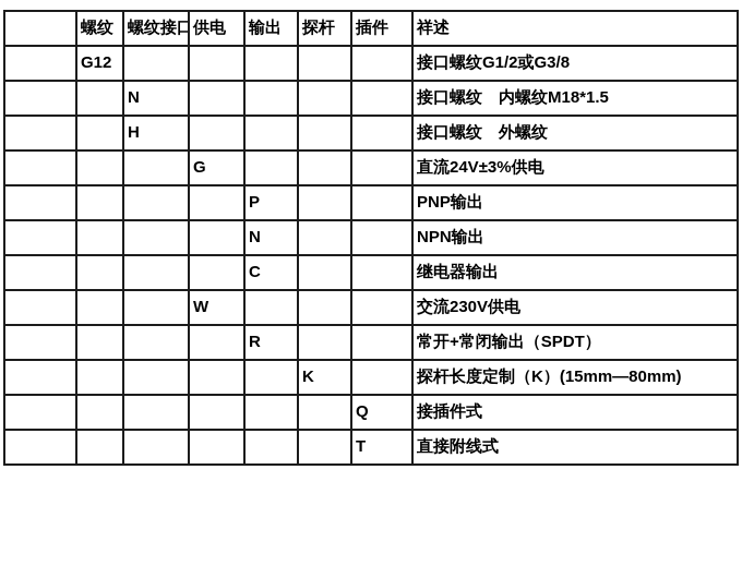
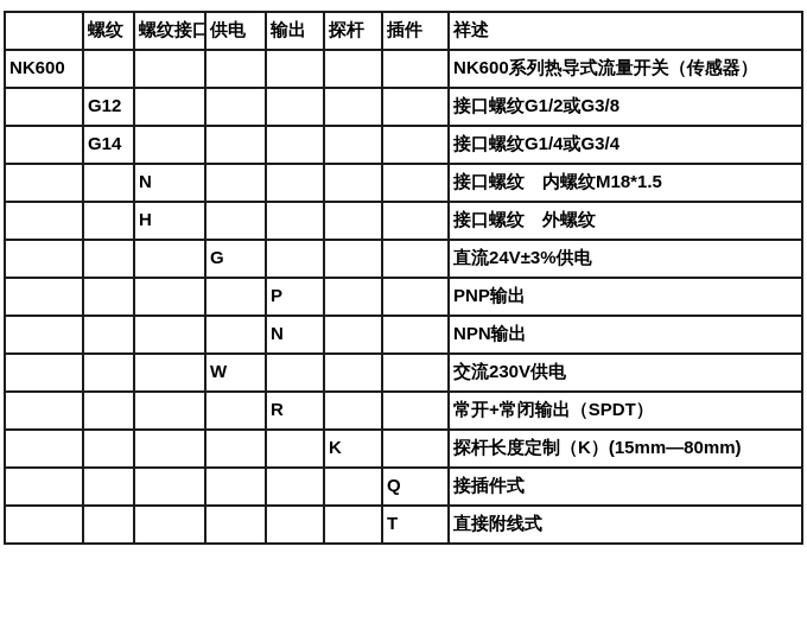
  	螺纹	螺纹接口	供电	输出	探杆	插件	祥述
+ NK600							NK600系列热导式流量开关（传感器）
  	G12						接口螺纹G1/2或G3/8
+ 	G14						接口螺纹G1/4或G3/4
  		N					接口螺纹 内螺纹M18*1.5
  		H					接口螺纹 外螺纹
  			G				直流24V±3%供电
  				P			PNP输出
  				N			NPN输出
- 				C			继电器输出
  			W				交流230V供电
  				R			常开+常闭输出（SPDT）
  					K		探杆长度定制（K）(15mm—80mm)
  						Q	接插件式
  						T	直接附线式
